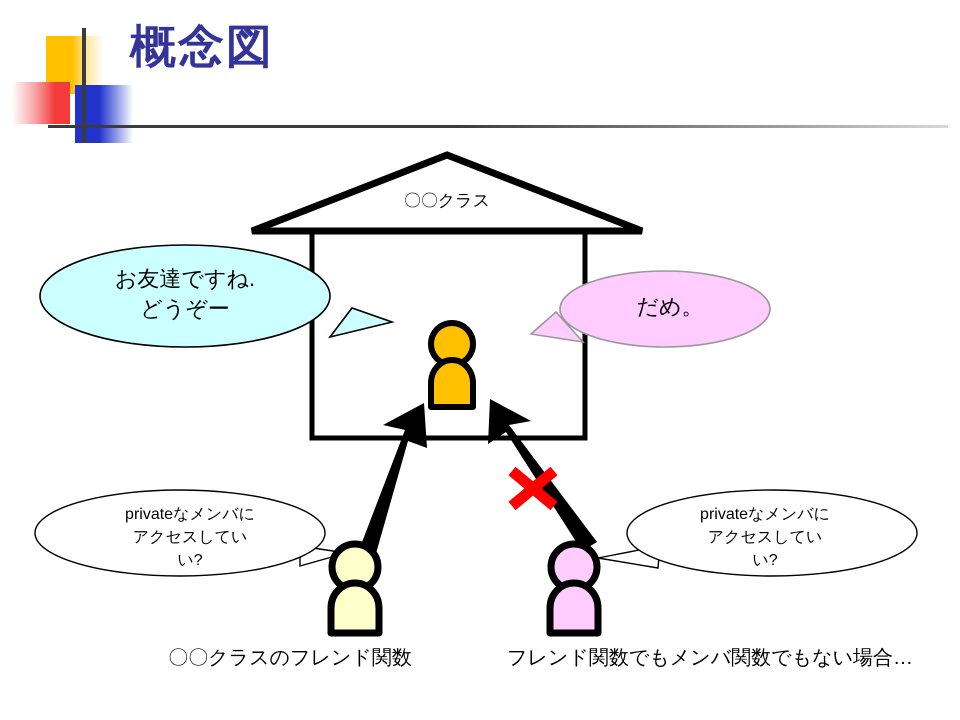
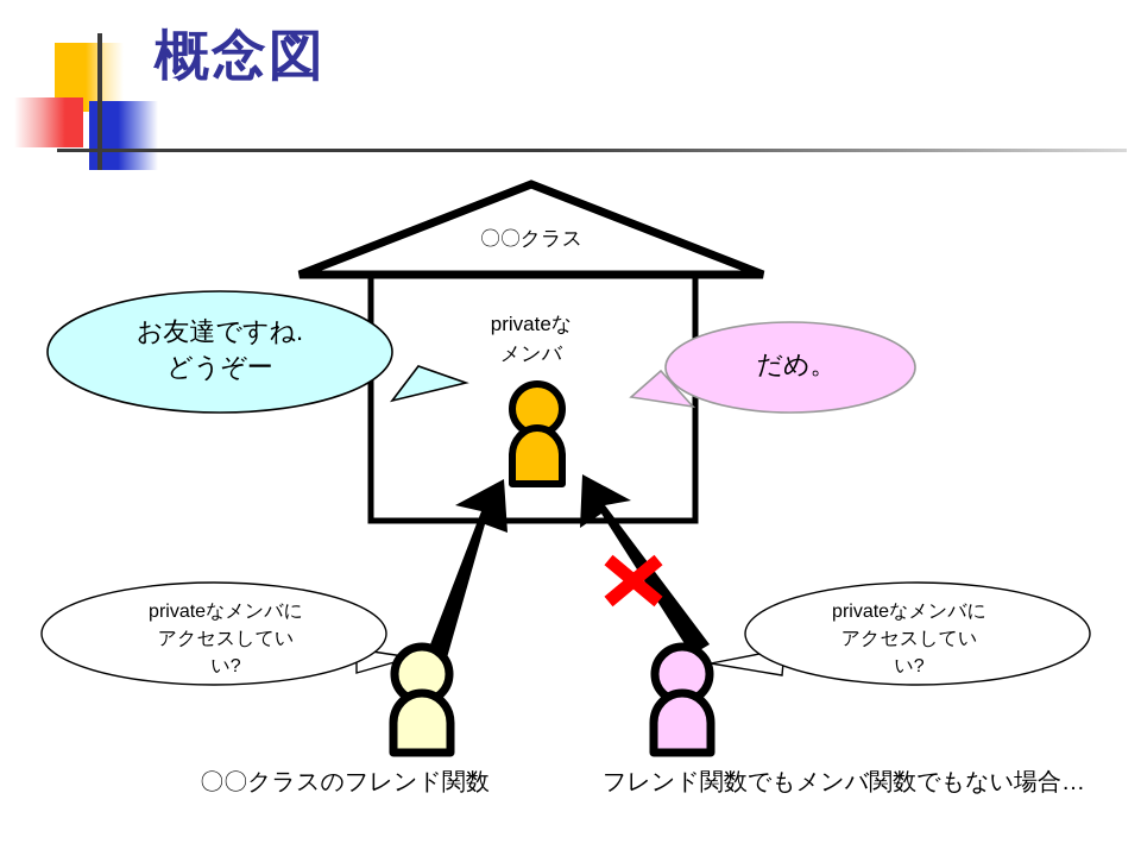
  概念図
  〇〇クラス
+ privateな
+ メンバ
  お友達ですね.
  どうぞー
  だめ。
  privateなメンバに
  アクセスしてい
  い?
  privateなメンバに
  アクセスしてい
  い?
  〇〇クラスのフレンド関数
  フレンド関数でもメンバ関数でもない場合…
